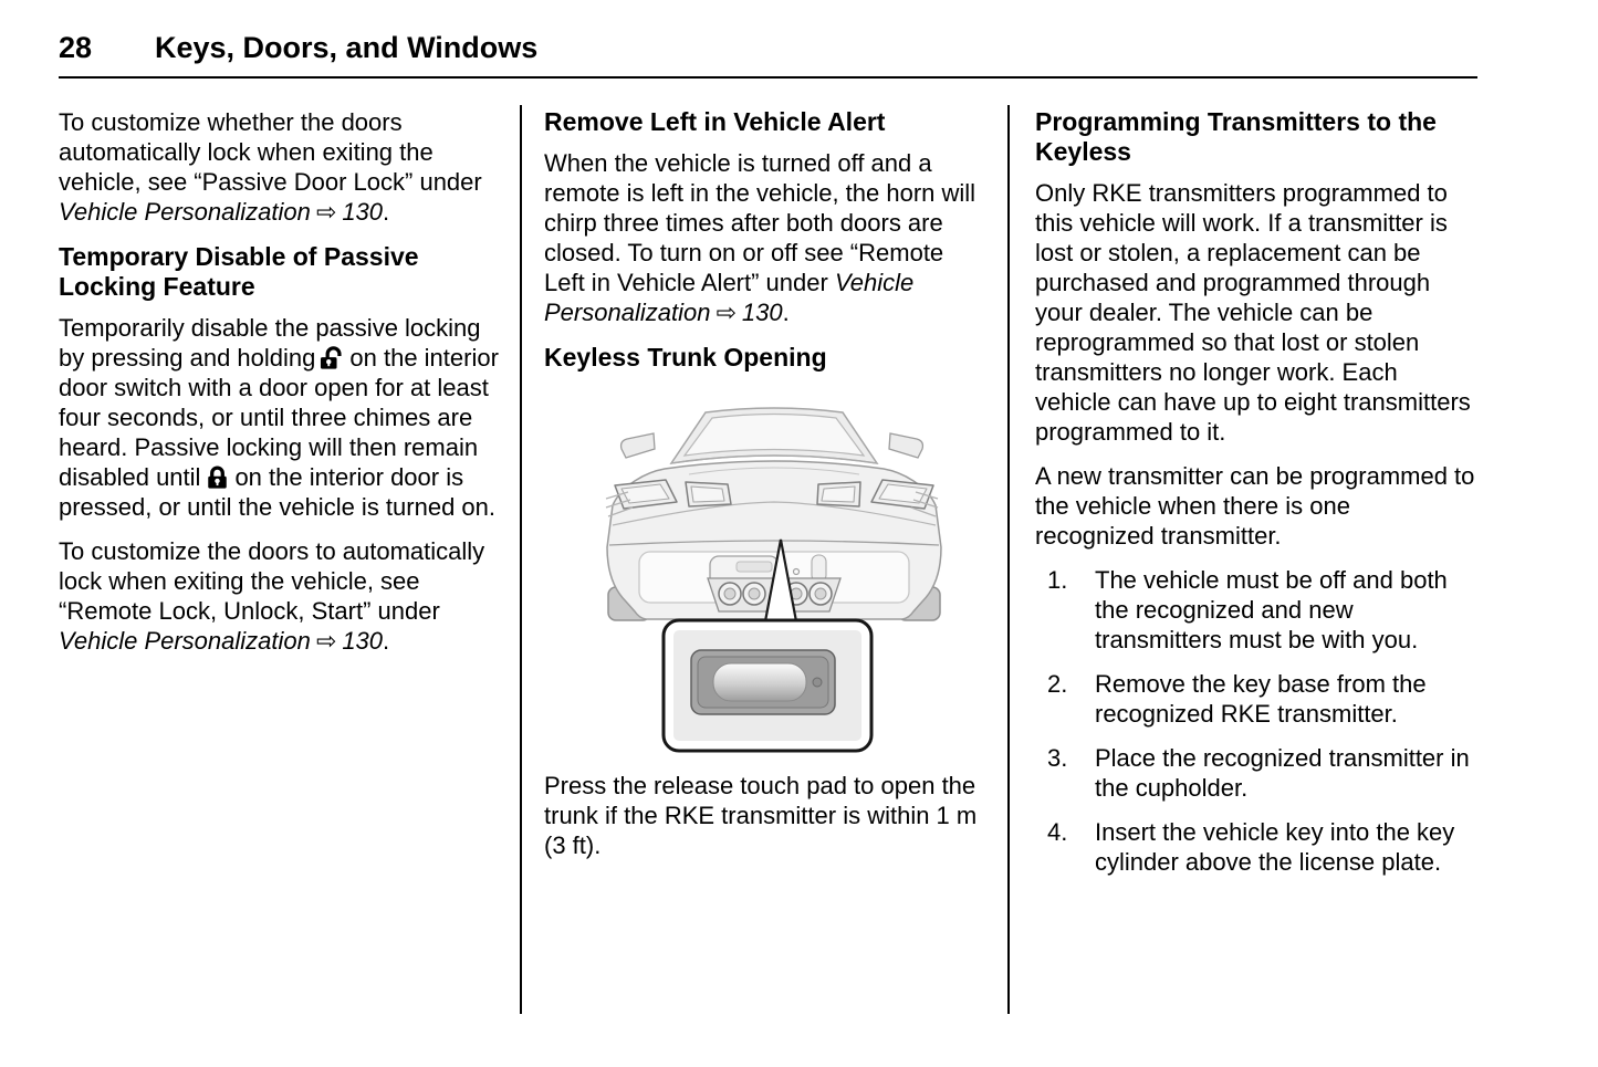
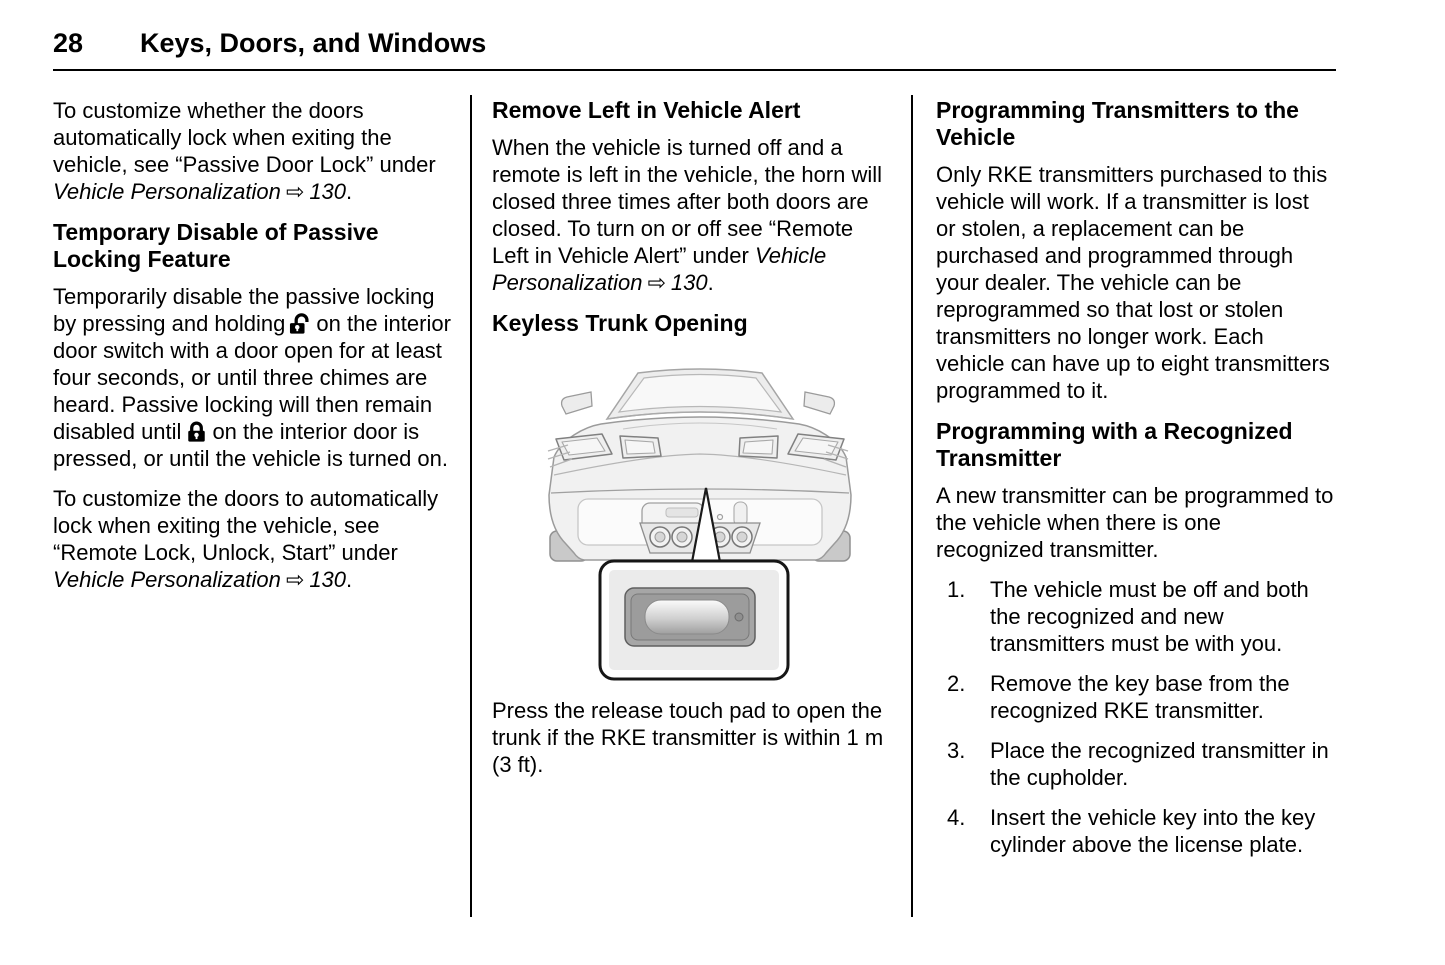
  28
  Keys, Doors, and Windows
  To customize whether the doors automatically lock when exiting the vehicle, see “Passive Door Lock” under Vehicle Personalization ⇨ 130.
  Temporary Disable of Passive Locking Feature
  Temporarily disable the passive locking by pressing and holding on the interior door switch with a door open for at least four seconds, or until three chimes are heard. Passive locking will then remain disabled until on the interior door is pressed, or until the vehicle is turned on.
  To customize the doors to automatically lock when exiting the vehicle, see “Remote Lock, Unlock, Start” under Vehicle Personalization ⇨ 130.
  Remove Left in Vehicle Alert
- When the vehicle is turned off and a remote is left in the vehicle, the horn will chirp three times after both doors are closed. To turn on or off see “Remote Left in Vehicle Alert” under Vehicle Personalization ⇨ 130.
+ When the vehicle is turned off and a remote is left in the vehicle, the horn will closed three times after both doors are closed. To turn on or off see “Remote Left in Vehicle Alert” under Vehicle Personalization ⇨ 130.
  Keyless Trunk Opening
  Press the release touch pad to open the trunk if the RKE transmitter is within 1 m (3 ft).
- Programming Transmitters to the Keyless
+ Programming Transmitters to the Vehicle
- Only RKE transmitters programmed to this vehicle will work. If a transmitter is lost or stolen, a replacement can be purchased and programmed through your dealer. The vehicle can be reprogrammed so that lost or stolen transmitters no longer work. Each vehicle can have up to eight transmitters programmed to it.
+ Only RKE transmitters purchased to this vehicle will work. If a transmitter is lost or stolen, a replacement can be purchased and programmed through your dealer. The vehicle can be reprogrammed so that lost or stolen transmitters no longer work. Each vehicle can have up to eight transmitters programmed to it.
+ Programming with a Recognized Transmitter
  A new transmitter can be programmed to the vehicle when there is one recognized transmitter.
  1.
  The vehicle must be off and both the recognized and new transmitters must be with you.
  2.
  Remove the key base from the recognized RKE transmitter.
  3.
  Place the recognized transmitter in the cupholder.
  4.
  Insert the vehicle key into the key cylinder above the license plate.
